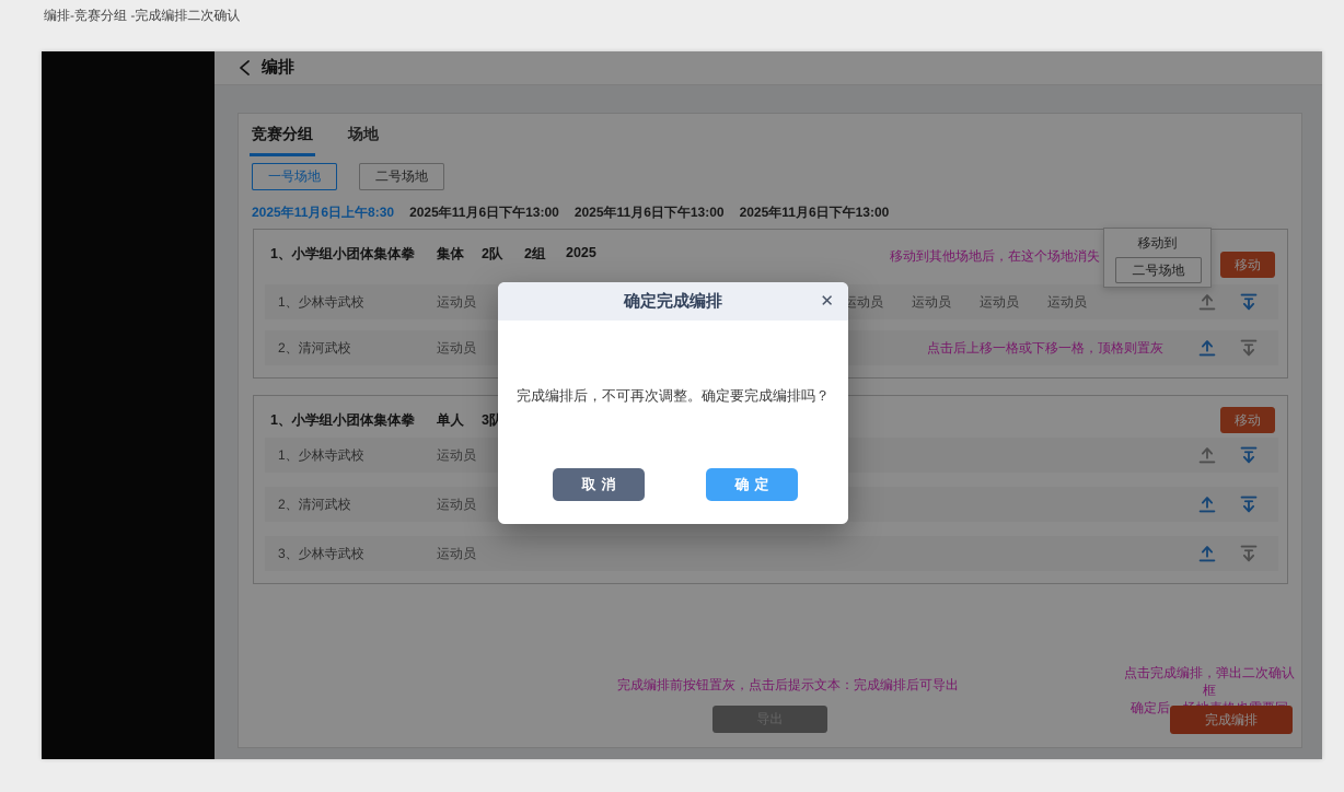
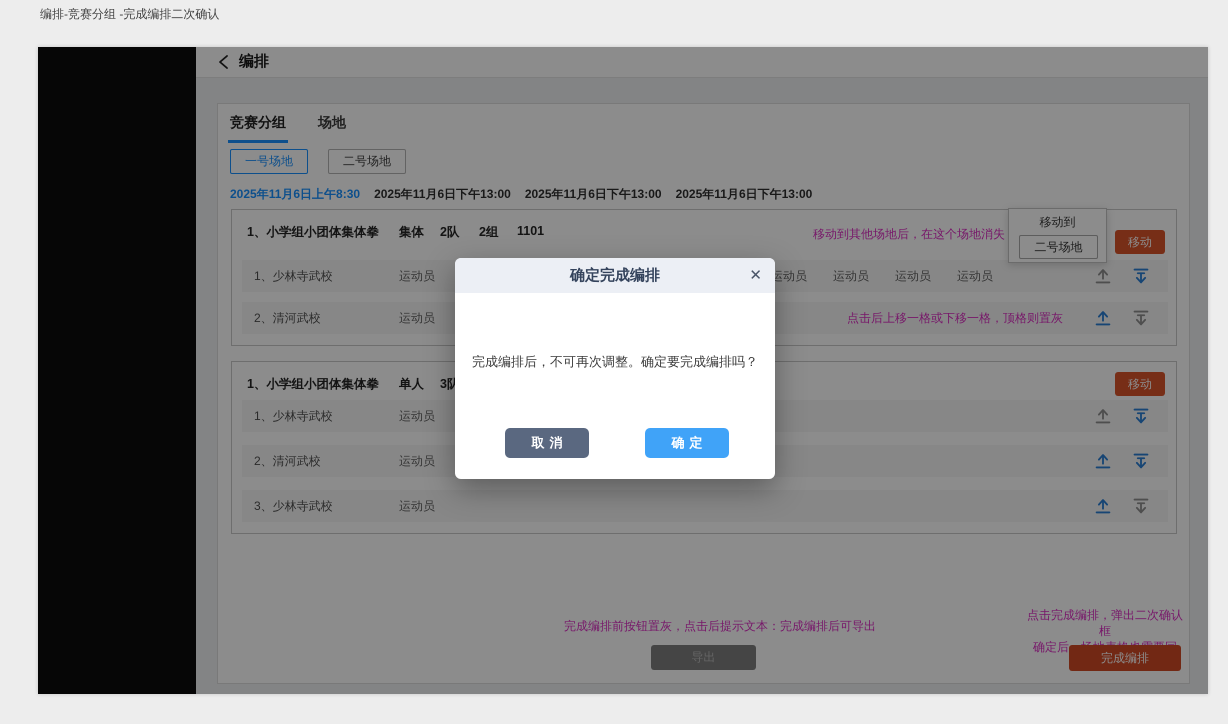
  编排-竞赛分组 -完成编排二次确认
  编排
  竞赛分组
  场地
  一号场地
  二号场地
  2025年11月6日上午8:30
  2025年11月6日下午13:00
  2025年11月6日下午13:00
  2025年11月6日下午13:00
  1、小学组小团体集体拳
  集体
  2队
  2组
- 2025
+ 1101
  移动到其他场地后，在这个场地消失
  移动
  1、少林寺武校
  2、清河武校
  点击后上移一格或下移一格，顶格则置灰
  1、小学组小团体集体拳
  单人
  3队
  移动
  1、少林寺武校
  运动员
  2、清河武校
  运动员
  3、少林寺武校
  运动员
  移动到
  二号场地
  完成编排前按钮置灰，点击后提示文本：完成编排后可导出
  导出
  点击完成编排，弹出二次确认框
  完成编排
  确定完成编排
  ✕
  完成编排后，不可再次调整。确定要完成编排吗？
  取消
  确定
